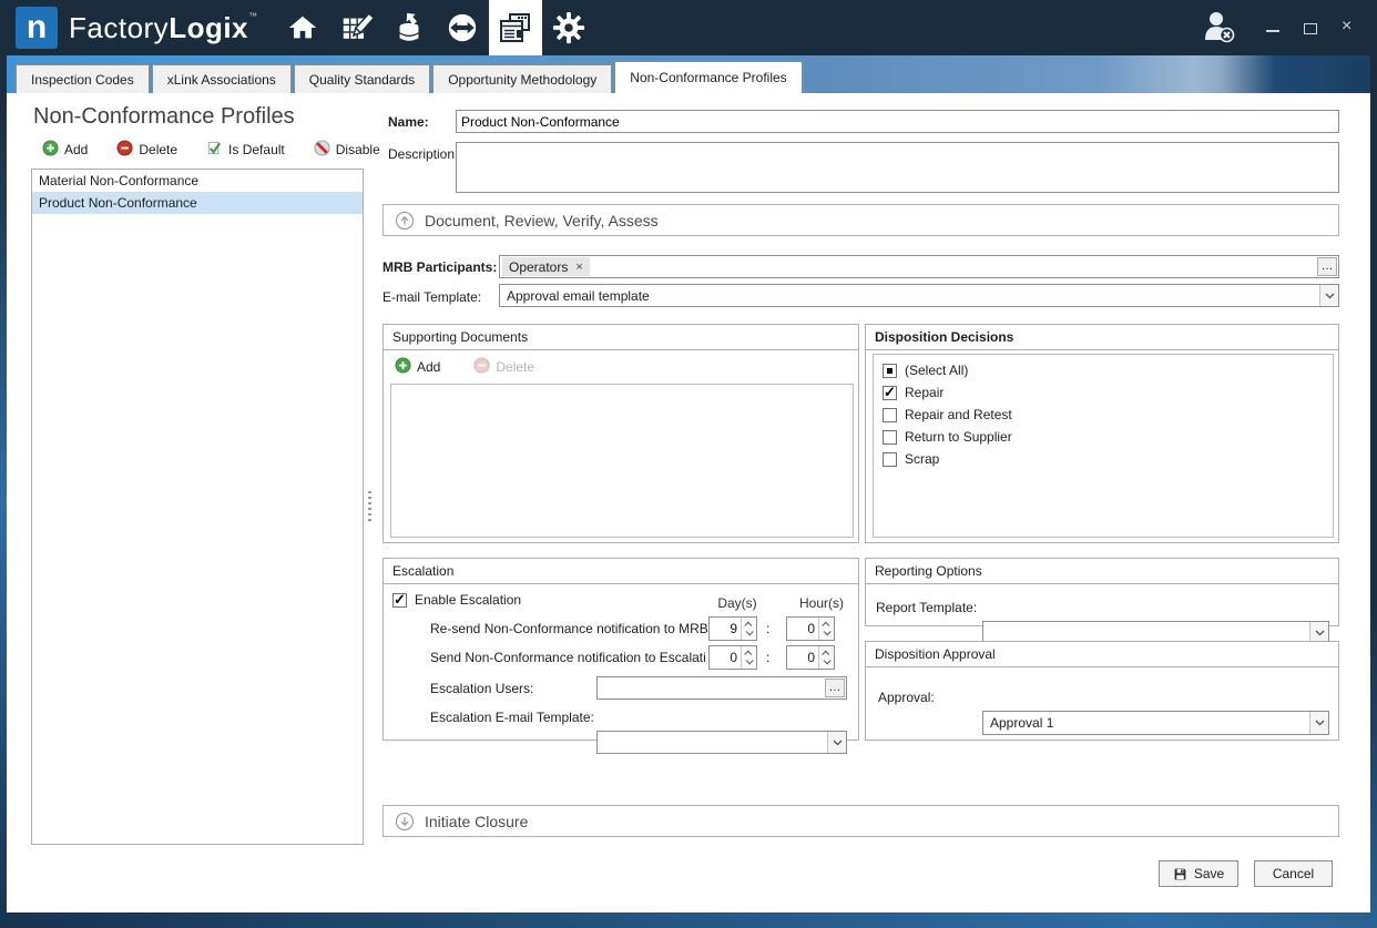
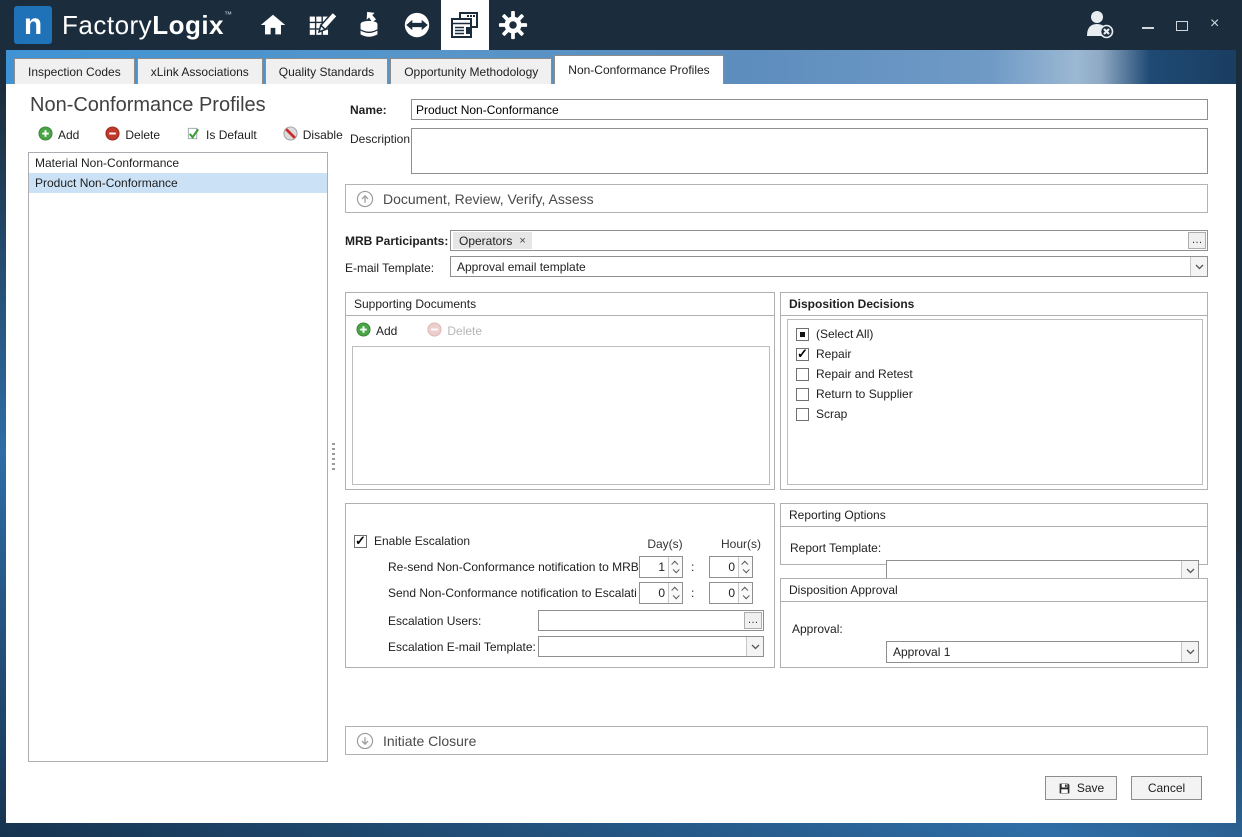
  n
  FactoryLogix™
  ×
  Inspection Codes
  xLink Associations
  Quality Standards
  Opportunity Methodology
  Non-Conformance Profiles
  Non-Conformance Profiles
  Add
  Delete
  Is Default
  Disable
  Material Non-Conformance
  Product Non-Conformance
  Name:
  Product Non-Conformance
  Description
  Document, Review, Verify, Assess
  MRB Participants:
  Operators
  ×
  …
  E-mail Template:
  Approval email template
  Supporting Documents
  Add
  Delete
  Disposition Decisions
  (Select All)
  Repair
  Repair and Retest
  Return to Supplier
  Scrap
- Escalation
  Enable Escalation
  Day(s)
  Hour(s)
  Re-send Non-Conformance notification to MRB
- 9
+ 1
  :
  0
  Send Non-Conformance notification to Escalati
  0
  :
  0
  Escalation Users:
  …
  Escalation E-mail Template:
  Reporting Options
  Report Template:
  Disposition Approval
  Approval:
  Approval 1
  Initiate Closure
  Save
  Cancel
